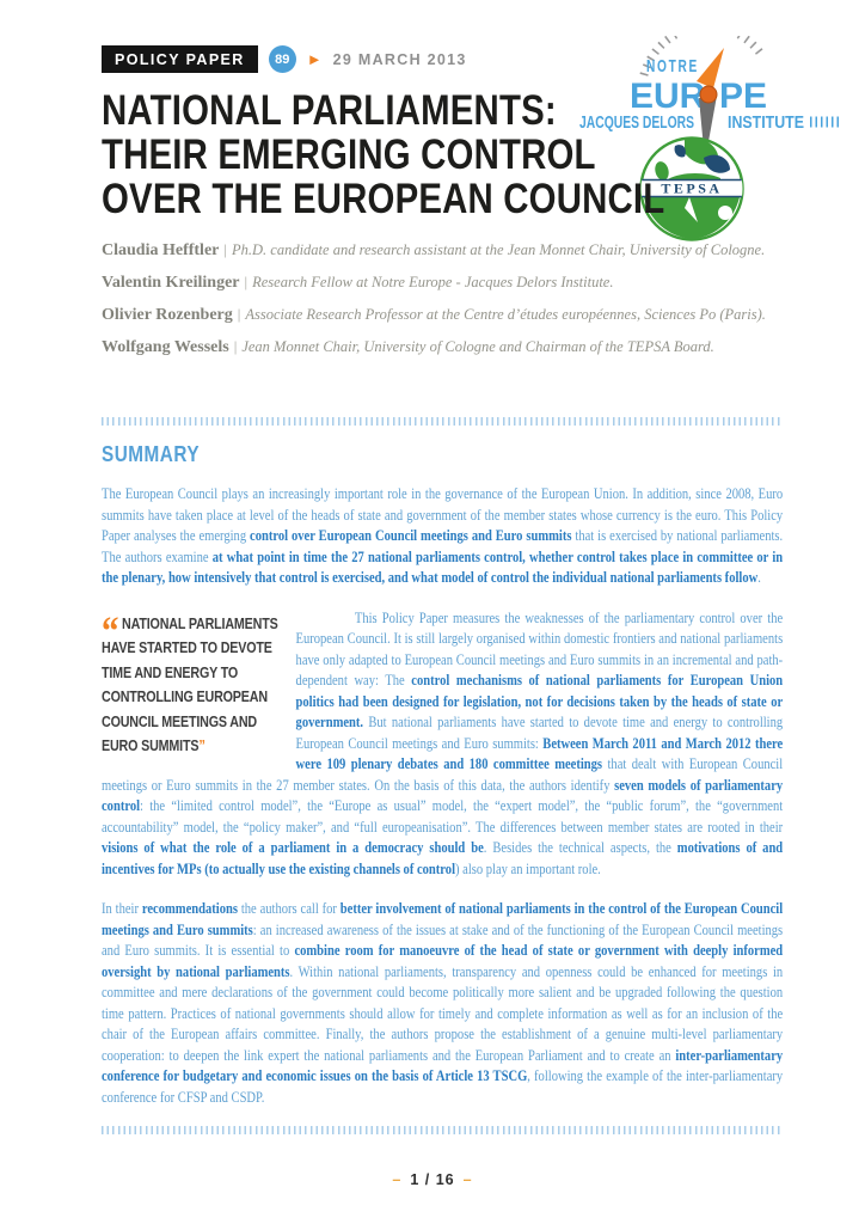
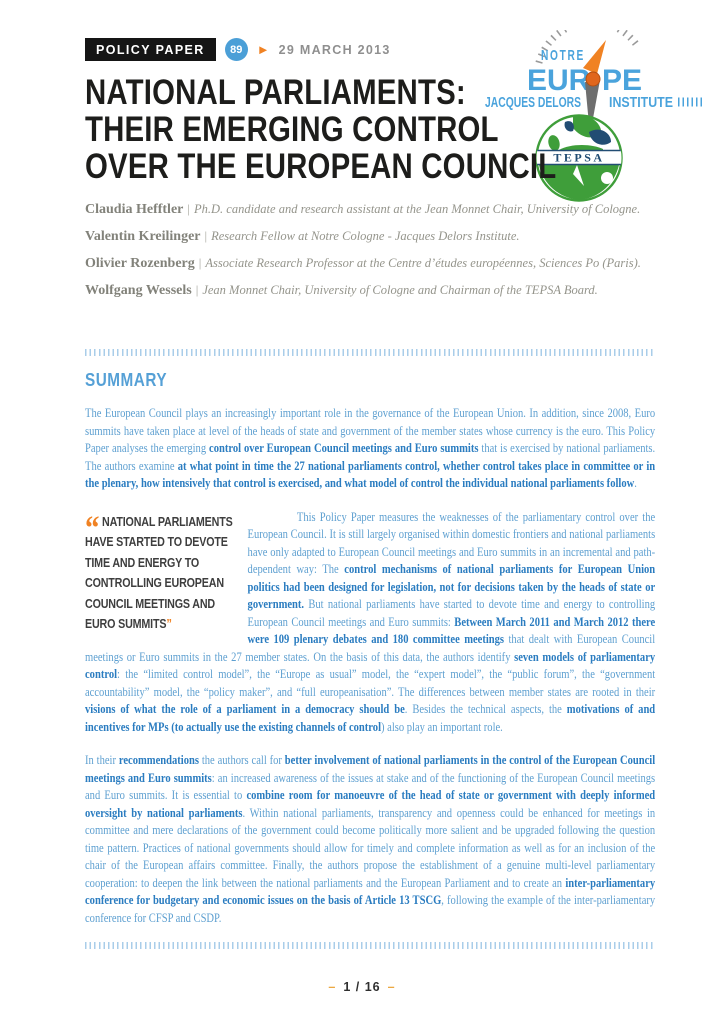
  NOTRE
  EUR
  PE
  JACQUES DELORS
  INSTITUTE
  TEPSA
  POLICY PAPER
  89
  ►
  29 MARCH 2013
  NATIONAL PARLIAMENTS:
  THEIR EMERGING CONTROL
  OVER THE EUROPEAN COUNCIL
  Claudia Hefftler | Ph.D. candidate and research assistant at the Jean Monnet Chair, University of Cologne.
- Valentin Kreilinger | Research Fellow at Notre Europe - Jacques Delors Institute.
+ Valentin Kreilinger | Research Fellow at Notre Cologne - Jacques Delors Institute.
  Olivier Rozenberg | Associate Research Professor at the Centre d’études européennes, Sciences Po (Paris).
  Wolfgang Wessels | Jean Monnet Chair, University of Cologne and Chairman of the TEPSA Board.
  SUMMARY
  The European Council plays an increasingly important role in the governance of the European Union. In addition, since 2008, Euro summits have taken place at level of the heads of state and government of the member states whose currency is the euro. This Policy Paper analyses the emerging control over European Council meetings and Euro summits that is exercised by national parliaments. The authors examine at what point in time the 27 national parliaments control, whether control takes place in committee or in the plenary, how intensively that control is exercised, and what model of control the individual national parliaments follow.
  “ NATIONAL PARLIAMENTS HAVE STARTED TO DEVOTE TIME AND ENERGY TO CONTROLLING EUROPEAN COUNCIL MEETINGS AND EURO SUMMITS”
  This Policy Paper measures the weaknesses of the parliamentary control over the European Council. It is still largely organised within domestic frontiers and national parliaments have only adapted to European Council meetings and Euro summits in an incremental and path-dependent way: The control mechanisms of national parliaments for European Union politics had been designed for legislation, not for decisions taken by the heads of state or government. But national parliaments have started to devote time and energy to controlling European Council meetings and Euro summits: Between March 2011 and March 2012 there were 109 plenary debates and 180 committee meetings that dealt with European Council meetings or Euro summits in the 27 member states. On the basis of this data, the authors identify seven models of parliamentary control: the “limited control model”, the “Europe as usual” model, the “expert model”, the “public forum”, the “government accountability” model, the “policy maker”, and “full europeanisation”. The differences between member states are rooted in their visions of what the role of a parliament in a democracy should be. Besides the technical aspects, the motivations of and incentives for MPs (to actually use the existing channels of control) also play an important role.
- In their recommendations the authors call for better involvement of national parliaments in the control of the European Council meetings and Euro summits: an increased awareness of the issues at stake and of the functioning of the European Council meetings and Euro summits. It is essential to combine room for manoeuvre of the head of state or government with deeply informed oversight by national parliaments. Within national parliaments, transparency and openness could be enhanced for meetings in committee and mere declarations of the government could become politically more salient and be upgraded following the question time pattern. Practices of national governments should allow for timely and complete information as well as for an inclusion of the chair of the European affairs committee. Finally, the authors propose the establishment of a genuine multi-level parliamentary cooperation: to deepen the link expert the national parliaments and the European Parliament and to create an inter-parliamentary conference for budgetary and economic issues on the basis of Article 13 TSCG, following the example of the inter-parliamentary conference for CFSP and CSDP.
+ In their recommendations the authors call for better involvement of national parliaments in the control of the European Council meetings and Euro summits: an increased awareness of the issues at stake and of the functioning of the European Council meetings and Euro summits. It is essential to combine room for manoeuvre of the head of state or government with deeply informed oversight by national parliaments. Within national parliaments, transparency and openness could be enhanced for meetings in committee and mere declarations of the government could become politically more salient and be upgraded following the question time pattern. Practices of national governments should allow for timely and complete information as well as for an inclusion of the chair of the European affairs committee. Finally, the authors propose the establishment of a genuine multi-level parliamentary cooperation: to deepen the link between the national parliaments and the European Parliament and to create an inter-parliamentary conference for budgetary and economic issues on the basis of Article 13 TSCG, following the example of the inter-parliamentary conference for CFSP and CSDP.
  – 1 / 16 –
